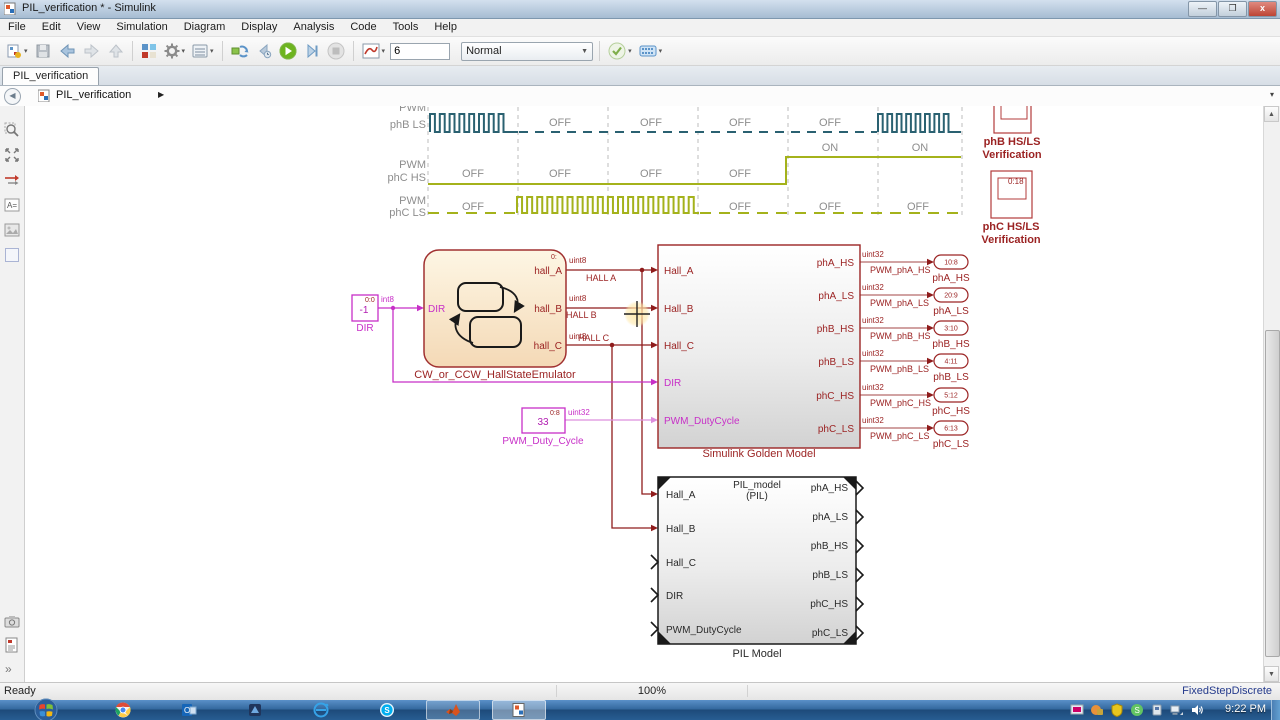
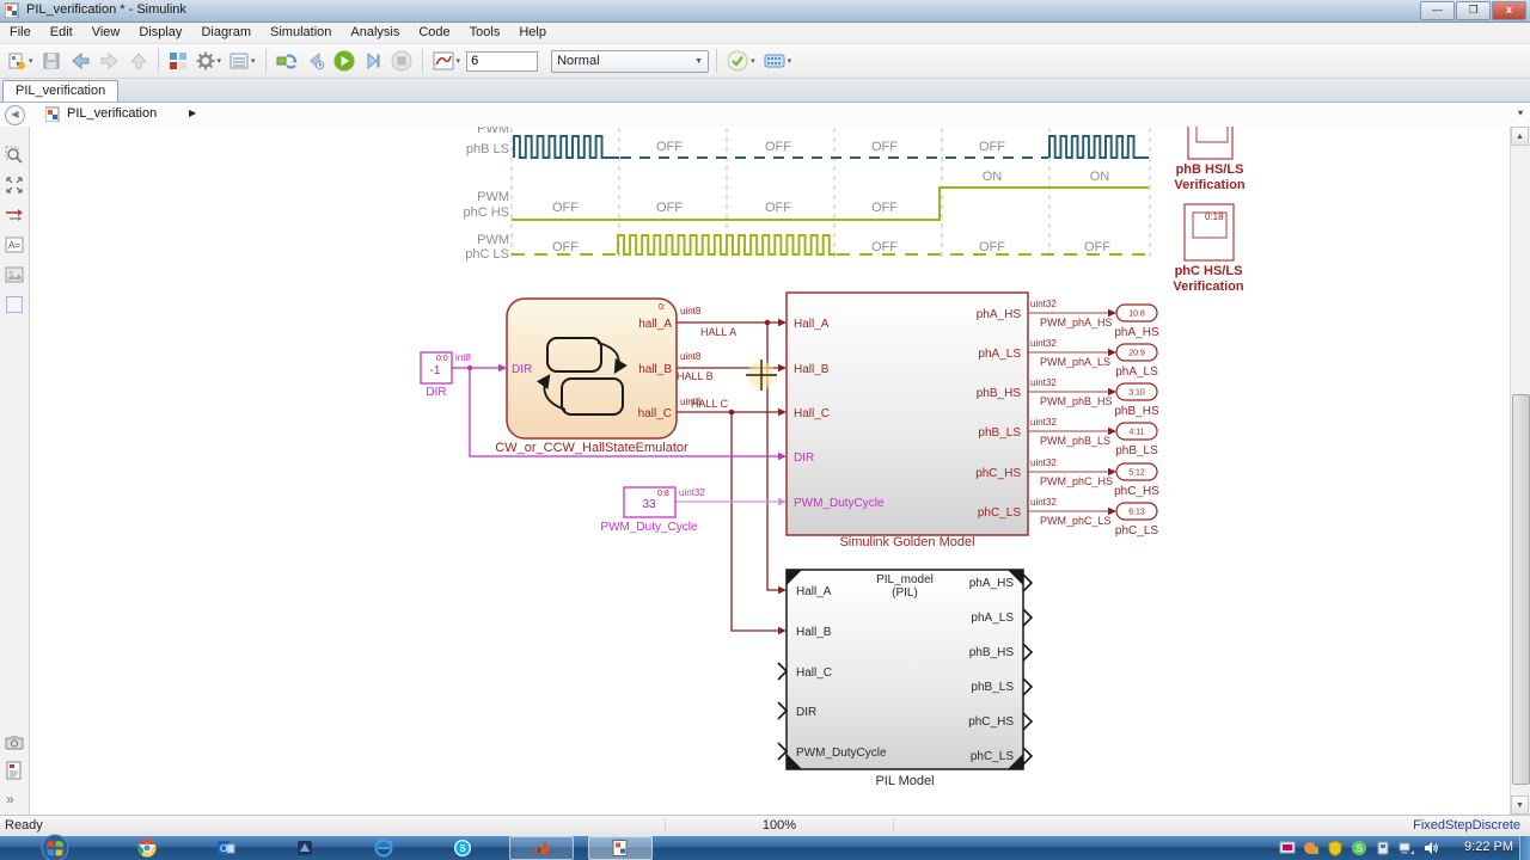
  PIL_verification * - Simulink
  —
  ❐
  x
  File
  Edit
  View
- Simulation
+ Display
  Diagram
- Display
+ Simulation
  Analysis
  Code
  Tools
  Help
  6
  Normal
  PIL_verification
  ◀
  PIL_verification
  ▶
  ▾
  A=
  »
  PWM
  phB LS
  PWM
  phC HS
  PWM
  phC LS
  OFF
  OFF
  OFF
  OFF
  OFF
  OFF
  OFF
  OFF
  ON
  ON
  OFF
  OFF
  OFF
  OFF
  phB HS/LS
  Verification
  0:18
  phC HS/LS
  Verification
  uint8
  uint8
  uint8
  HALL A
  HALL B
  HALL C
  -1
  int8
  DIR
  33
  uint32
  PWM_Duty_Cycle
  DIR
  hall_A
  hall_B
  hall_C
  CW_or_CCW_HallStateEmulator
  Hall_A
  Hall_B
  Hall_C
  DIR
  PWM_DutyCycle
  phA_HS
  phA_LS
  phB_HS
  phB_LS
  phC_HS
  phC_LS
  Simulink Golden Model
  uint32
  uint32
  uint32
  uint32
  uint32
  uint32
  PWM_phA_HS
  PWM_phA_LS
  PWM_phB_HS
  PWM_phB_LS
  PWM_phC_HS
  PWM_phC_LS
  phA_HS
  phA_LS
  phB_HS
  phB_LS
  phC_HS
  phC_LS
  PIL_model
  (PIL)
  Hall_A
  Hall_B
  Hall_C
  DIR
  PWM_DutyCycle
  phA_HS
  phA_LS
  phB_HS
  phB_LS
  phC_HS
  phC_LS
  PIL Model
  Ready
  100%
  FixedStepDiscrete
  O
  S
  S
  9:22 PM
